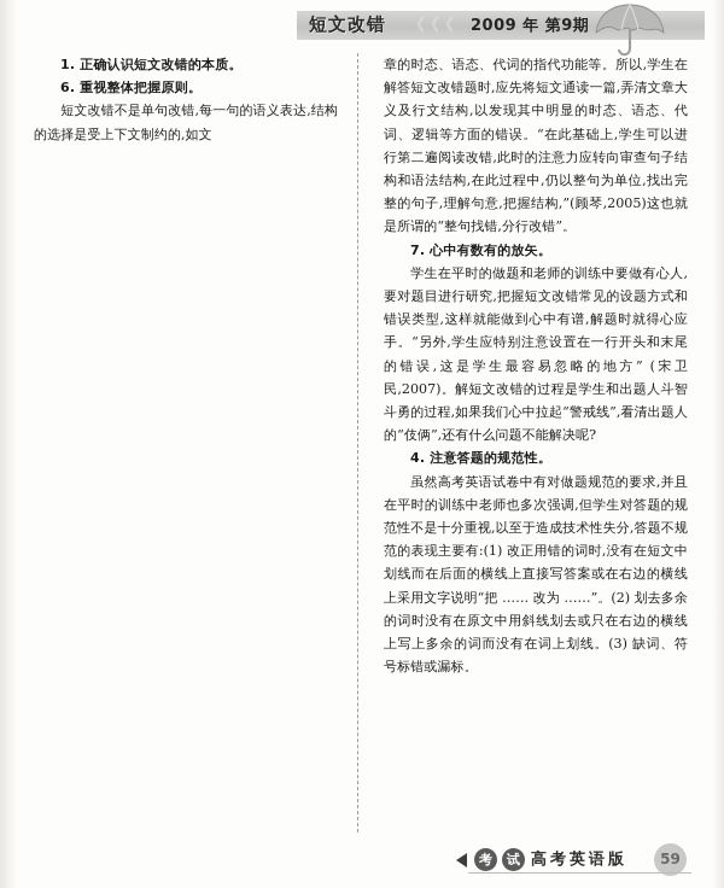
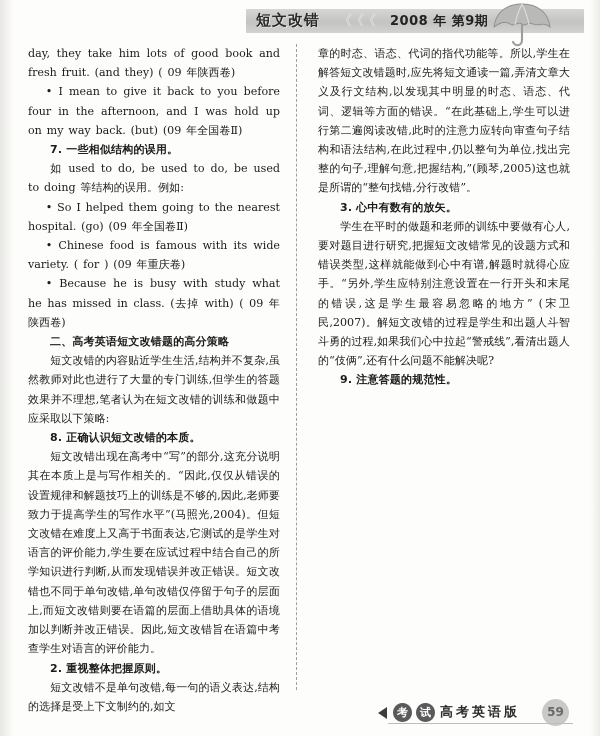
  短文改错
  《《《
- 2009 年 第9期
+ 2008 年 第9期
+ day, they take him lots of good book and fresh fruit. (and they) ( 09 年陕西卷)
+ • I mean to give it back to you before four in the afternoon, and I was hold up on my way back. (but) (09 年全国卷Ⅱ)
+ 7. 一些相似结构的误用。
+ 如 used to do, be used to do, be used to doing 等结构的误用。例如:
+ • So I helped them going to the nearest hospital. (go) (09 年全国卷Ⅱ)
+ • Chinese food is famous with its wide variety. ( for ) (09 年重庆卷)
+ • Because he is busy with study what he has missed in class. (去掉 with) ( 09 年陕西卷)
+ 二、高考英语短文改错题的高分策略
+ 短文改错的内容贴近学生生活,结构并不复杂,虽然教师对此也进行了大量的专门训练,但学生的答题效果并不理想,笔者认为在短文改错的训练和做题中应采取以下策略:
- 1. 正确认识短文改错的本质。
+ 8. 正确认识短文改错的本质。
+ 短文改错出现在高考中“写”的部分,这充分说明其在本质上是与写作相关的。“因此,仅仅从错误的设置规律和解题技巧上的训练是不够的,因此,老师要致力于提高学生的写作水平”(马照光,2004)。但短文改错在难度上又高于书面表达,它测试的是学生对语言的评价能力,学生要在应试过程中结合自己的所学知识进行判断,从而发现错误并改正错误。短文改错也不同于单句改错,单句改错仅停留于句子的层面上,而短文改错则要在语篇的层面上借助具体的语境加以判断并改正错误。因此,短文改错旨在语篇中考查学生对语言的评价能力。
- 6. 重视整体把握原则。
+ 2. 重视整体把握原则。
  短文改错不是单句改错,每一句的语义表达,结构的选择是受上下文制约的,如文
  章的时态、语态、代词的指代功能等。所以,学生在解答短文改错题时,应先将短文通读一篇,弄清文章大义及行文结构,以发现其中明显的时态、语态、代词、逻辑等方面的错误。“在此基础上,学生可以进行第二遍阅读改错,此时的注意力应转向审查句子结构和语法结构,在此过程中,仍以整句为单位,找出完整的句子,理解句意,把握结构,”(顾琴,2005)这也就是所谓的“整句找错,分行改错”。
- 7. 心中有数有的放矢。
+ 3. 心中有数有的放矢。
  学生在平时的做题和老师的训练中要做有心人,要对题目进行研究,把握短文改错常见的设题方式和错误类型,这样就能做到心中有谱,解题时就得心应手。“另外,学生应特别注意设置在一行开头和末尾的错误,这是学生最容易忽略的地方” (宋卫民,2007)。解短文改错的过程是学生和出题人斗智斗勇的过程,如果我们心中拉起“警戒线”,看清出题人的“伎俩”,还有什么问题不能解决呢?
- 4. 注意答题的规范性。
+ 9. 注意答题的规范性。
- 虽然高考英语试卷中有对做题规范的要求,并且在平时的训练中老师也多次强调,但学生对答题的规范性不是十分重视,以至于造成技术性失分,答题不规范的表现主要有:(1) 改正用错的词时,没有在短文中划线而在后面的横线上直接写答案或在右边的横线上采用文字说明“把 …… 改为 ……”。(2) 划去多余的词时没有在原文中用斜线划去或只在右边的横线上写上多余的词而没有在词上划线。(3) 缺词、符号标错或漏标。
  考
  试
  高考英语版
  59
